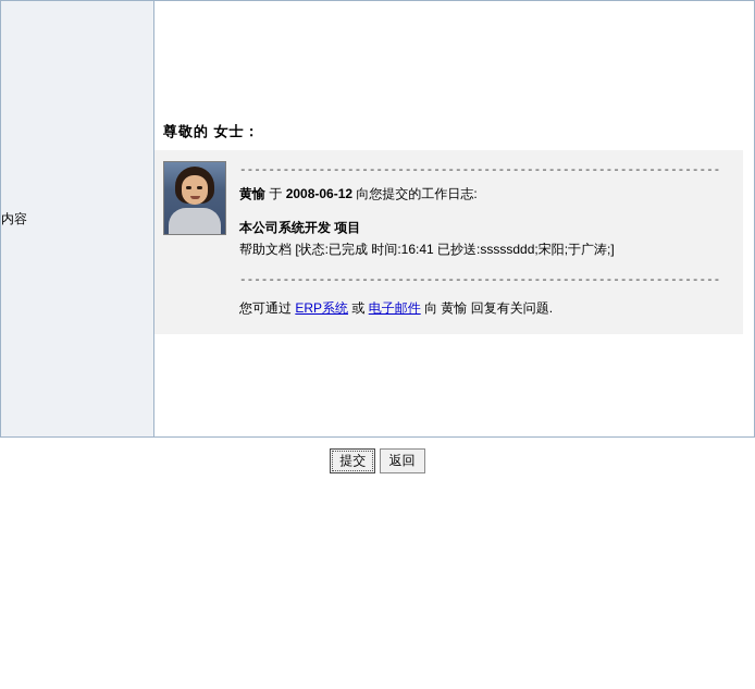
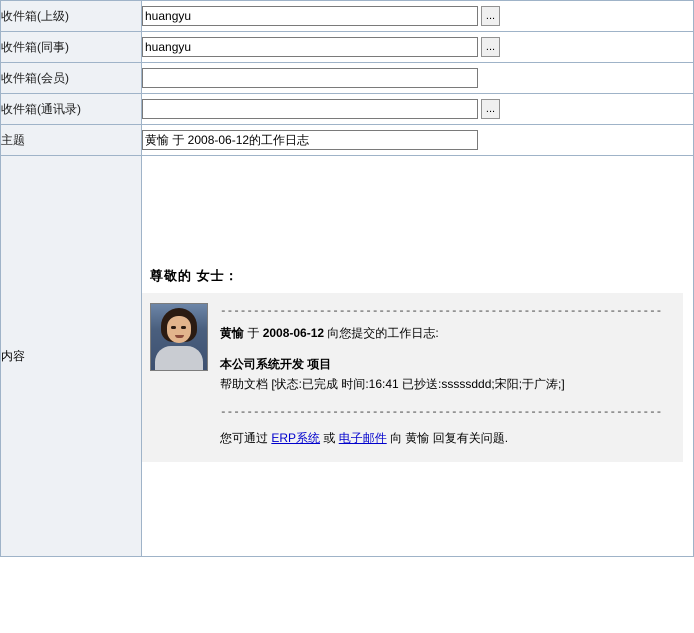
+ 收件箱(上级)	huangyu ...
+ 收件箱(同事)	huangyu ...
+ 收件箱(会员)
+ 收件箱(通讯录)	...
+ 主题	黄愉 于 2008-06-12的工作日志
  内容	尊敬的 女士： ------------------------------------------------------------------- 黄愉 于 2008-06-12 向您提交的工作日志: 本公司系统开发 项目 帮助文档 [状态:已完成 时间:16:41 已抄送:sssssddd;宋阳;于广涛;] ------------------------------------------------------------------- 您可通过 ERP系统 或 电子邮件 向 黄愉 回复有关问题.
- 提交 返回
